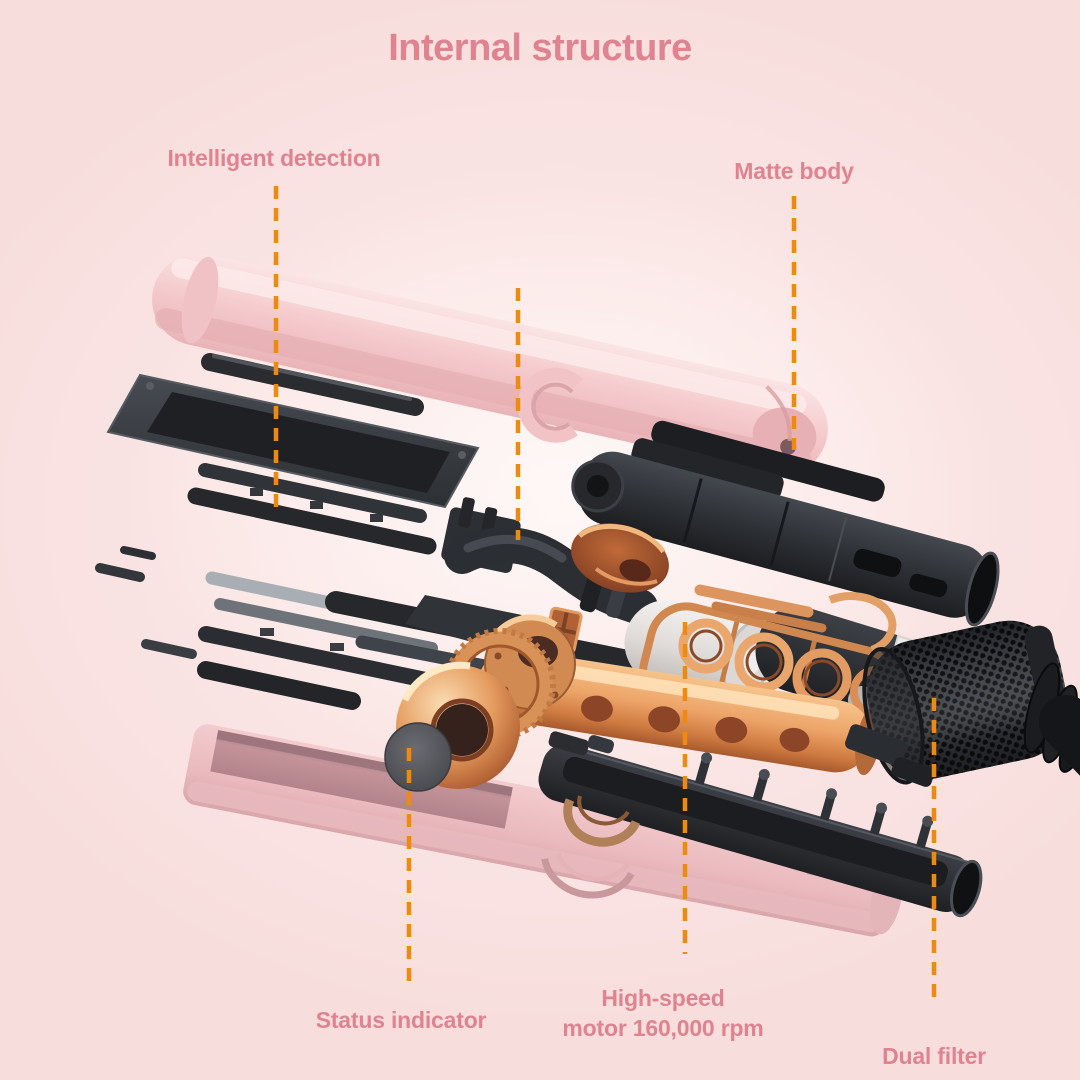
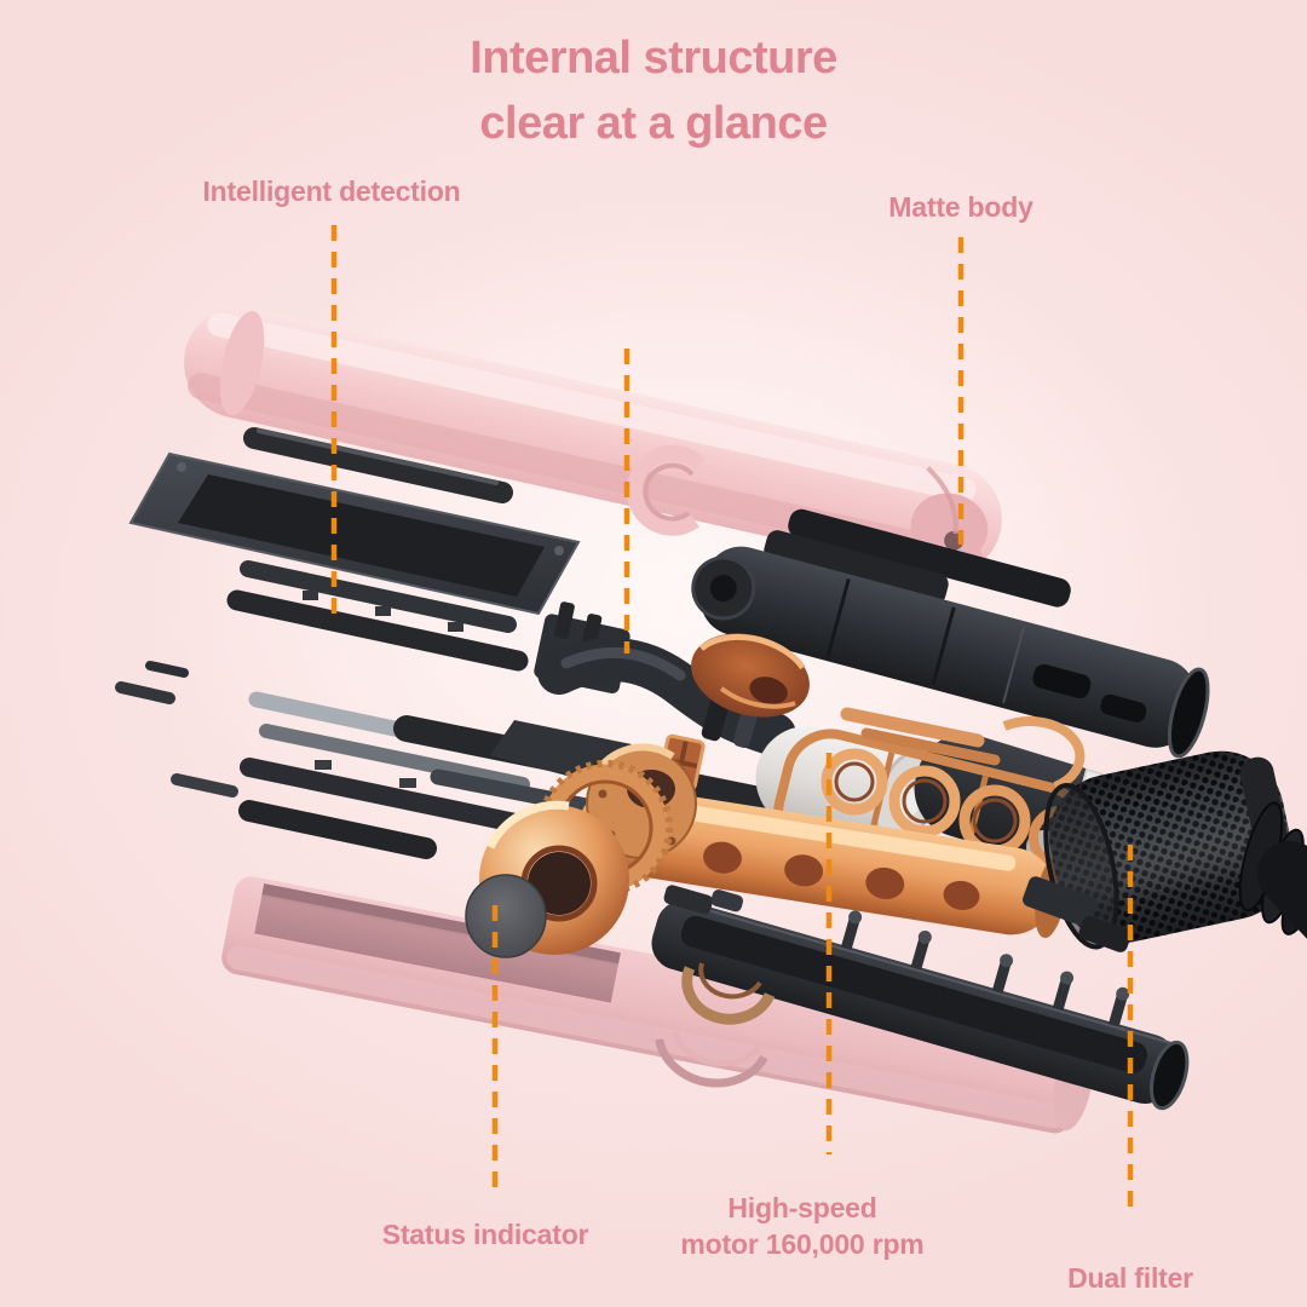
  Internal structure
+ clear at a glance
  Intelligent detection
  Matte body
  Status indicator
  High-speed
  motor 160,000 rpm
  Dual filter
